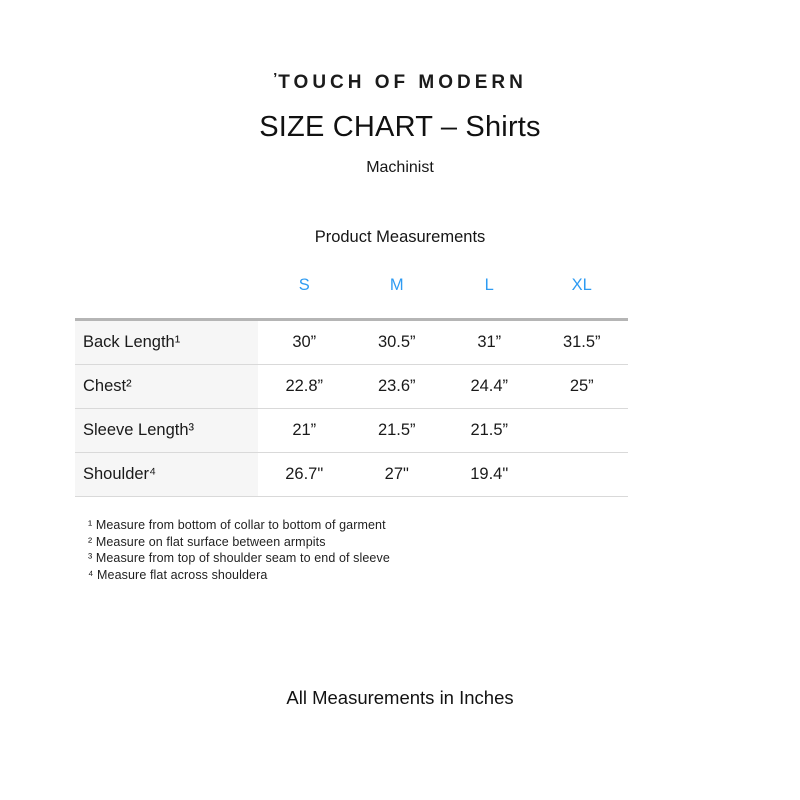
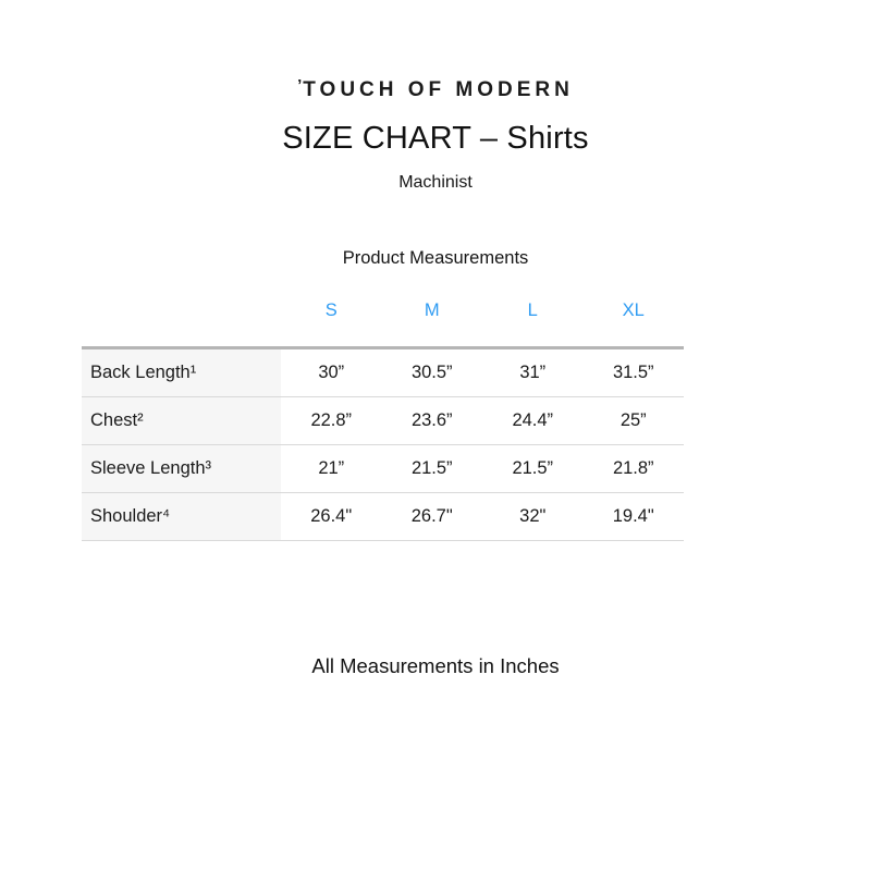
  ’TOUCH OF MODERN
  SIZE CHART – Shirts
  Machinist
  Product Measurements
  S
  M
  L
  XL
  Back Length¹
  30”
  30.5”
  31”
  31.5”
  Chest²
  22.8”
  23.6”
  24.4”
  25”
  Sleeve Length³
  21”
  21.5”
  21.5”
+ 21.8”
  Shoulder⁴
+ 26.4"
  26.7"
- 27"
+ 32"
  19.4"
- ¹ Measure from bottom of collar to bottom of garment
- ² Measure on flat surface between armpits
- ³ Measure from top of shoulder seam to end of sleeve
- ⁴ Measure flat across shouldera
  All Measurements in Inches
